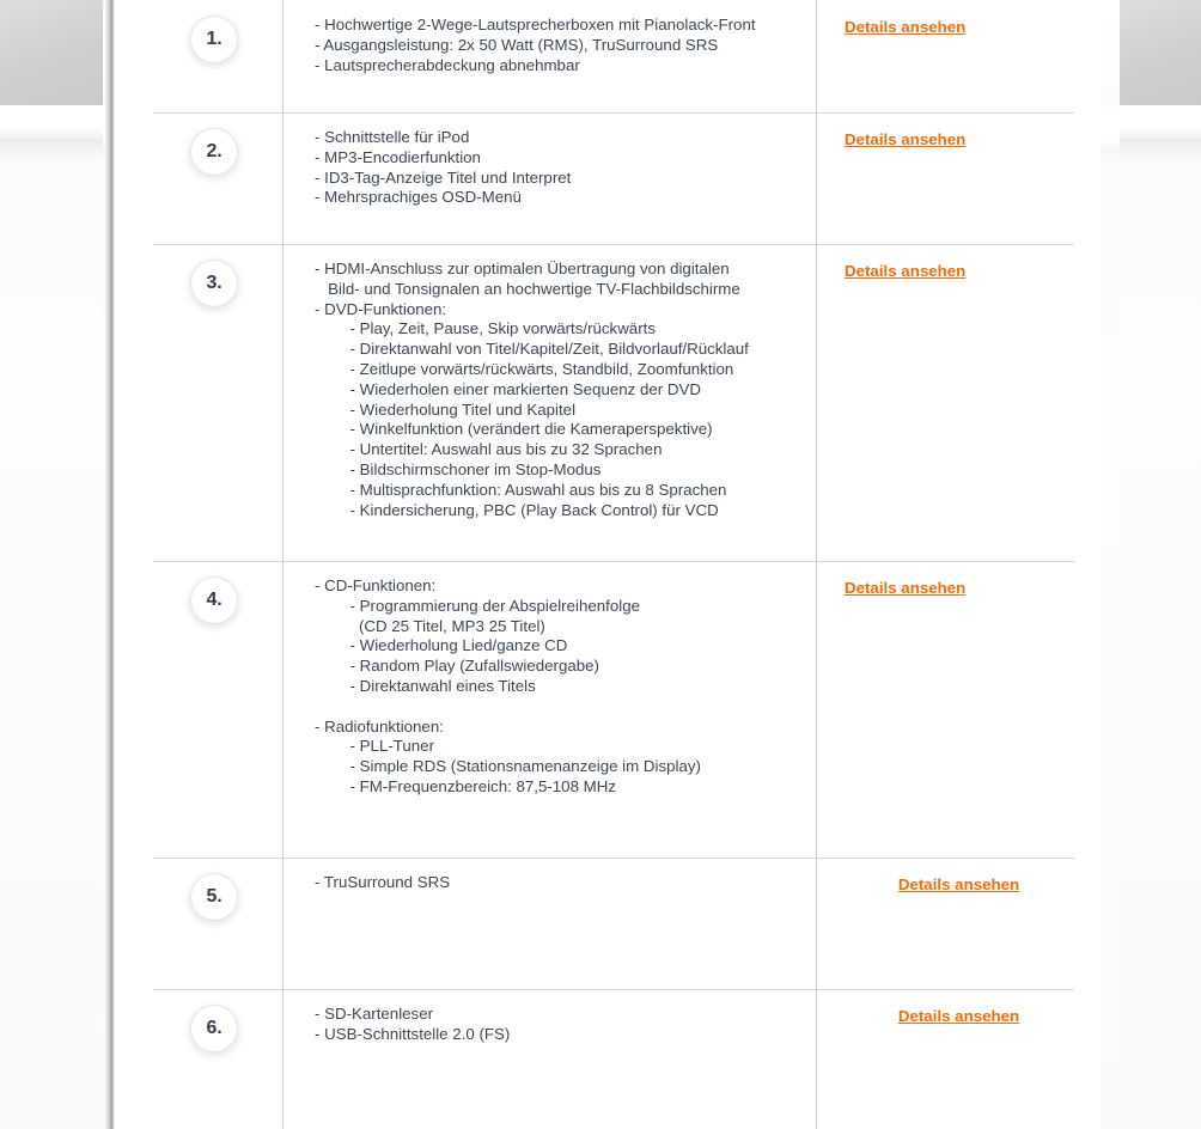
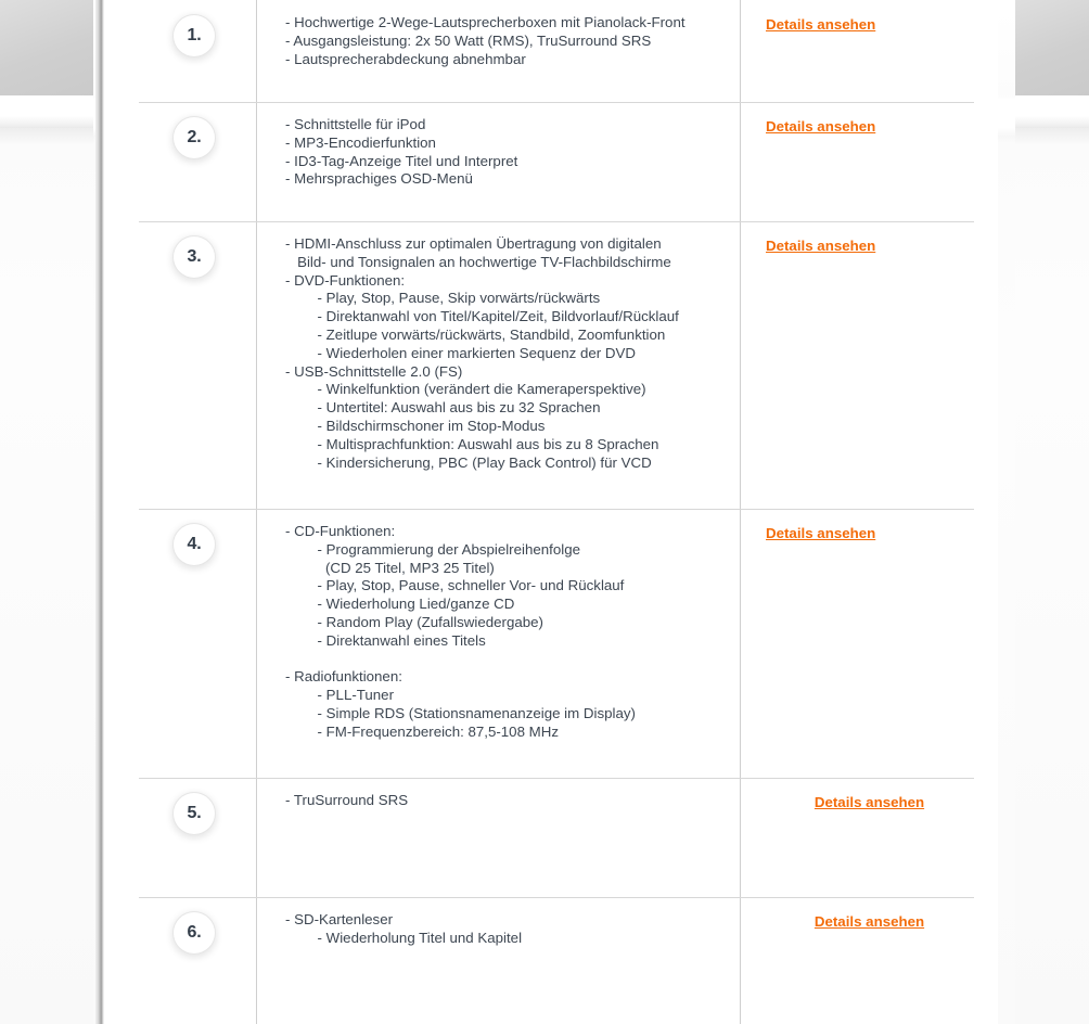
  1.
  - Hochwertige 2-Wege-Lautsprecherboxen mit Pianolack-Front
  - Ausgangsleistung: 2x 50 Watt (RMS), TruSurround SRS
  - Lautsprecherabdeckung abnehmbar
  Details ansehen
  2.
  - Schnittstelle für iPod
  - MP3-Encodierfunktion
  - ID3-Tag-Anzeige Titel und Interpret
  - Mehrsprachiges OSD-Menü
  Details ansehen
  3.
  - HDMI-Anschluss zur optimalen Übertragung von digitalen
  Bild- und Tonsignalen an hochwertige TV-Flachbildschirme
  - DVD-Funktionen:
- - Play, Zeit, Pause, Skip vorwärts/rückwärts
+ - Play, Stop, Pause, Skip vorwärts/rückwärts
  - Direktanwahl von Titel/Kapitel/Zeit, Bildvorlauf/Rücklauf
  - Zeitlupe vorwärts/rückwärts, Standbild, Zoomfunktion
  - Wiederholen einer markierten Sequenz der DVD
- - Wiederholung Titel und Kapitel
+ - USB-Schnittstelle 2.0 (FS)
  - Winkelfunktion (verändert die Kameraperspektive)
  - Untertitel: Auswahl aus bis zu 32 Sprachen
  - Bildschirmschoner im Stop-Modus
  - Multisprachfunktion: Auswahl aus bis zu 8 Sprachen
  - Kindersicherung, PBC (Play Back Control) für VCD
  Details ansehen
  4.
  - CD-Funktionen:
  - Programmierung der Abspielreihenfolge
  (CD 25 Titel, MP3 25 Titel)
+ - Play, Stop, Pause, schneller Vor- und Rücklauf
  - Wiederholung Lied/ganze CD
  - Random Play (Zufallswiedergabe)
  - Direktanwahl eines Titels
  - Radiofunktionen:
  - PLL-Tuner
  - Simple RDS (Stationsnamenanzeige im Display)
  - FM-Frequenzbereich: 87,5-108 MHz
  Details ansehen
  5.
  - TruSurround SRS
  Details ansehen
  6.
  - SD-Kartenleser
- - USB-Schnittstelle 2.0 (FS)
+ - Wiederholung Titel und Kapitel
  Details ansehen
